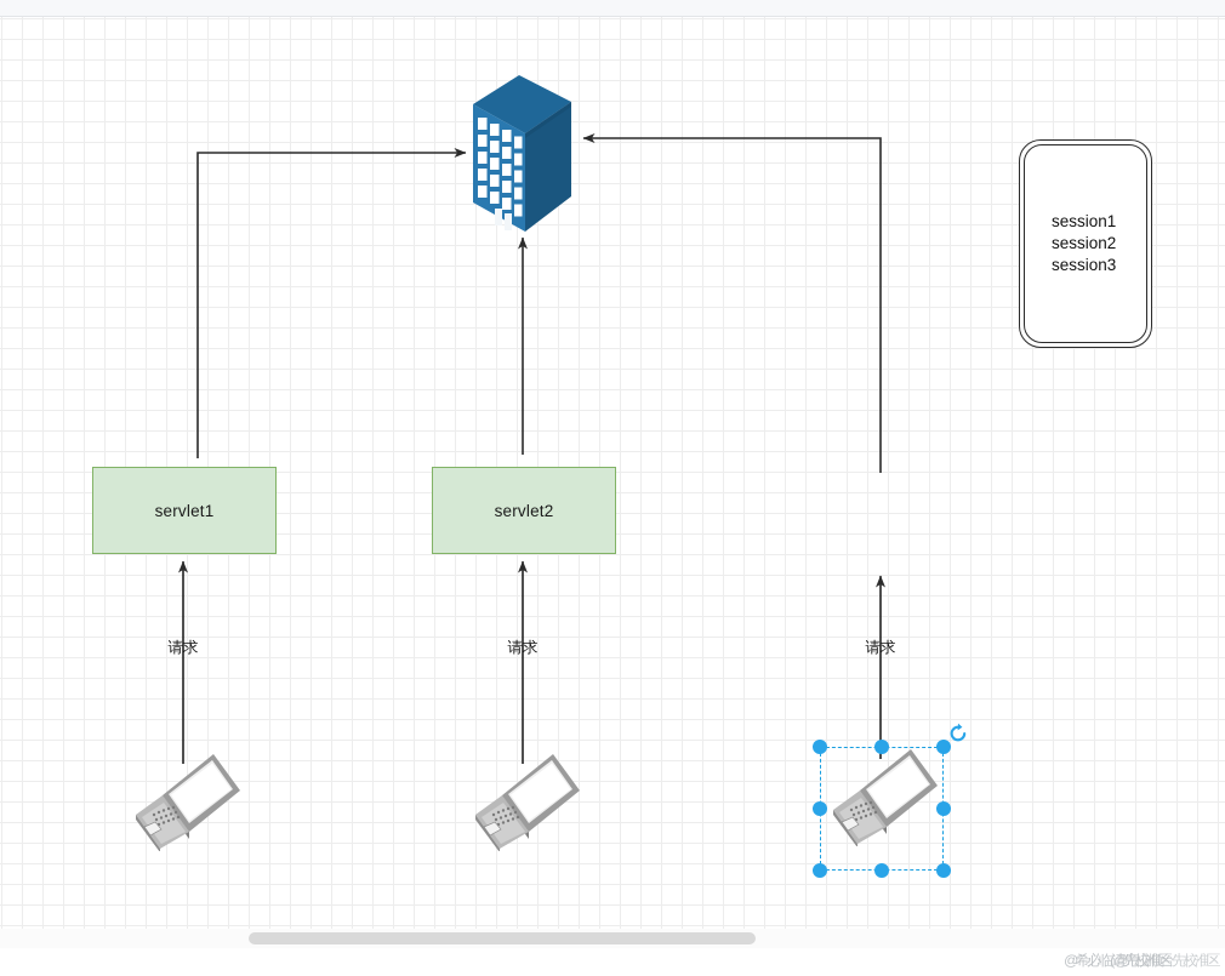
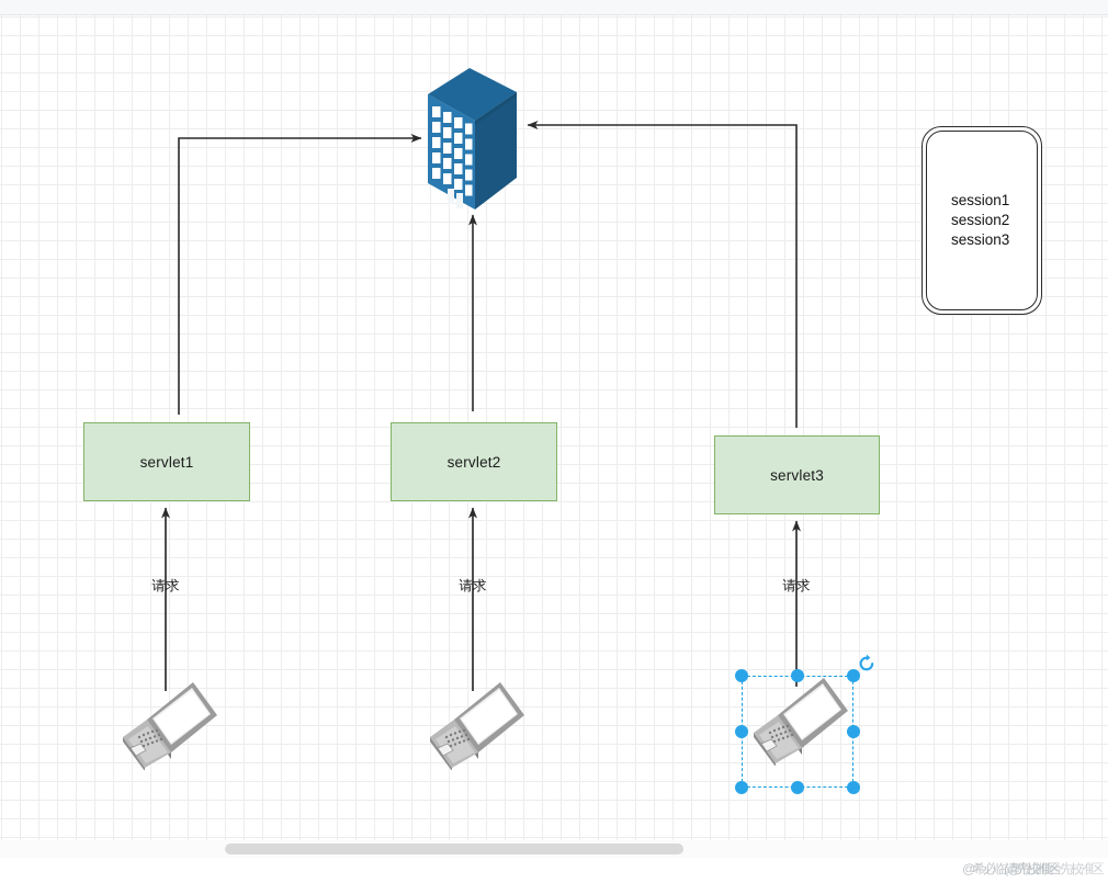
  session1
  session2
  session3
  servlet1
  servlet2
+ servlet3
  请求
  请求
  请求
  @希必临(请先校准区@帝业顺台先校准区
